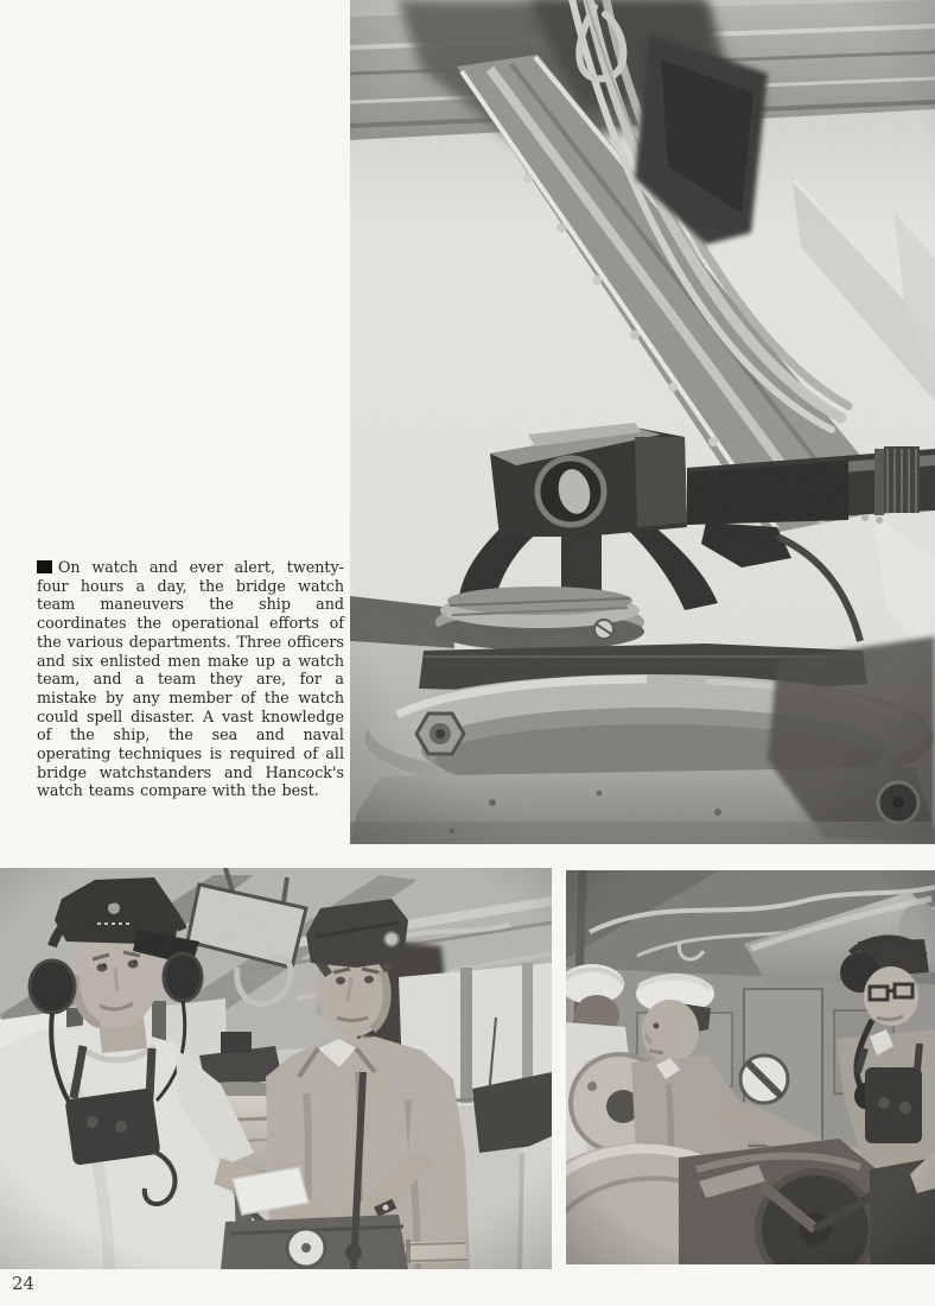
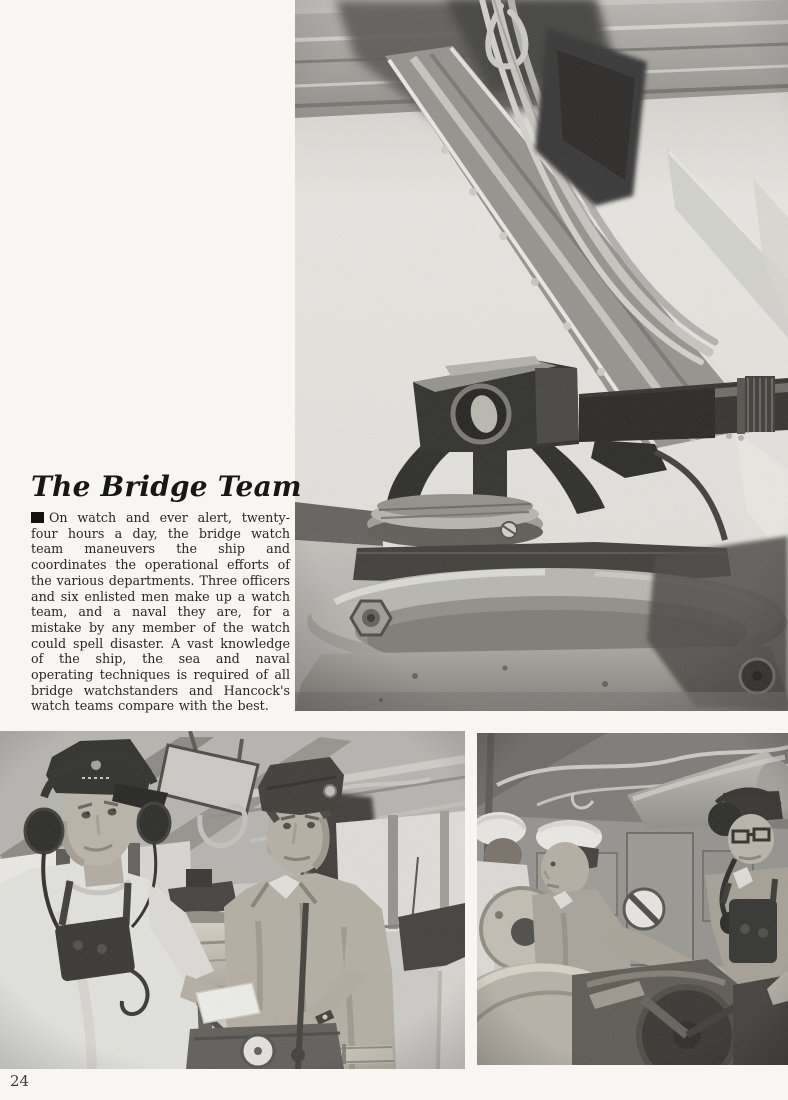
+ The Bridge Team
- On watch and ever alert, twenty-four hours a day, the bridge watch team maneuvers the ship and coordinates the operational efforts of the various departments. Three officers and six enlisted men make up a watch team, and a team they are, for a mistake by any member of the watch could spell disaster. A vast knowledge of the ship, the sea and naval operating techniques is required of all bridge watchstanders and Hancock's watch teams compare with the best.
+ On watch and ever alert, twenty-four hours a day, the bridge watch team maneuvers the ship and coordinates the operational efforts of the various departments. Three officers and six enlisted men make up a watch team, and a naval they are, for a mistake by any member of the watch could spell disaster. A vast knowledge of the ship, the sea and naval operating techniques is required of all bridge watchstanders and Hancock's watch teams compare with the best.
  24
